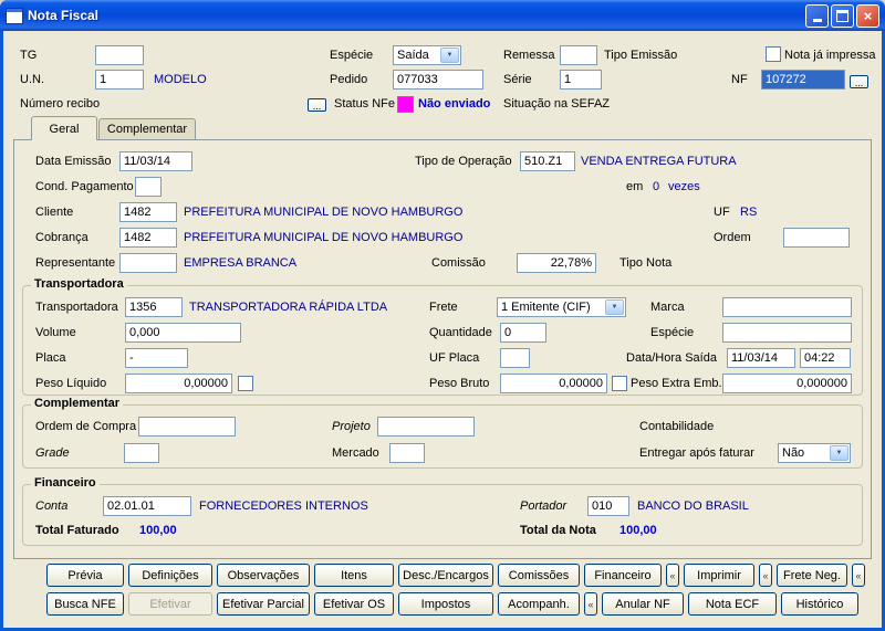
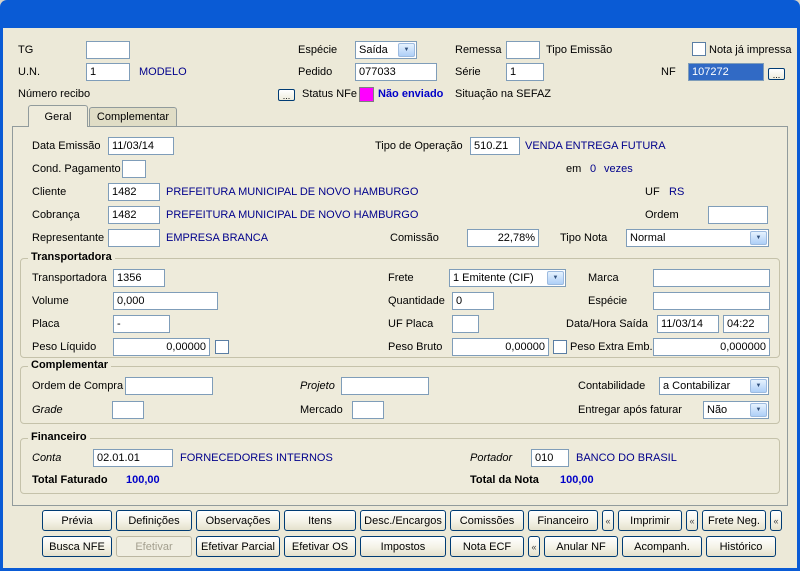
- Nota Fiscal
- ×
  TG
  Espécie
  Saída
  Remessa
  Tipo Emissão
  Nota já impressa
  U.N.
  1
  MODELO
  Pedido
  077033
  Série
  1
  NF
  107272
  ...
  Número recibo
  ...
  Status NFe
  Não enviado
  Situação na SEFAZ
  Geral
  Complementar
  Data Emissão
  11/03/14
  Tipo de Operação
  510.Z1
  VENDA ENTREGA FUTURA
  Cond. Pagamento
  em
  0
  vezes
  Cliente
  1482
  PREFEITURA MUNICIPAL DE NOVO HAMBURGO
  UF
  RS
  Cobrança
  1482
  PREFEITURA MUNICIPAL DE NOVO HAMBURGO
  Ordem
  Representante
  EMPRESA BRANCA
  Comissão
  22,78%
  Tipo Nota
+ Normal
  Transportadora
  Transportadora
  1356
- TRANSPORTADORA RÁPIDA LTDA
  Frete
  1 Emitente (CIF)
  Marca
  Volume
  0,000
  Quantidade
  0
  Espécie
  Placa
  -
  UF Placa
  Data/Hora Saída
  11/03/14
  04:22
  Peso Líquido
  0,00000
  Peso Bruto
  0,00000
  Peso Extra Emb.
  0,000000
  Complementar
  Ordem de Compra
  Projeto
  Contabilidade
+ a Contabilizar
  Grade
  Mercado
  Entregar após faturar
  Não
  Financeiro
  Conta
  02.01.01
  FORNECEDORES INTERNOS
  Portador
  010
  BANCO DO BRASIL
  Total Faturado
  100,00
  Total da Nota
  100,00
  Prévia
  Definições
  Observações
  Itens
  Desc./Encargos
  Comissões
  Financeiro
  «
  Imprimir
  «
  Frete Neg.
  «
  Busca NFE
  Efetivar
  Efetivar Parcial
  Efetivar OS
  Impostos
- Acompanh.
+ Nota ECF
  «
  Anular NF
- Nota ECF
+ Acompanh.
  Histórico
